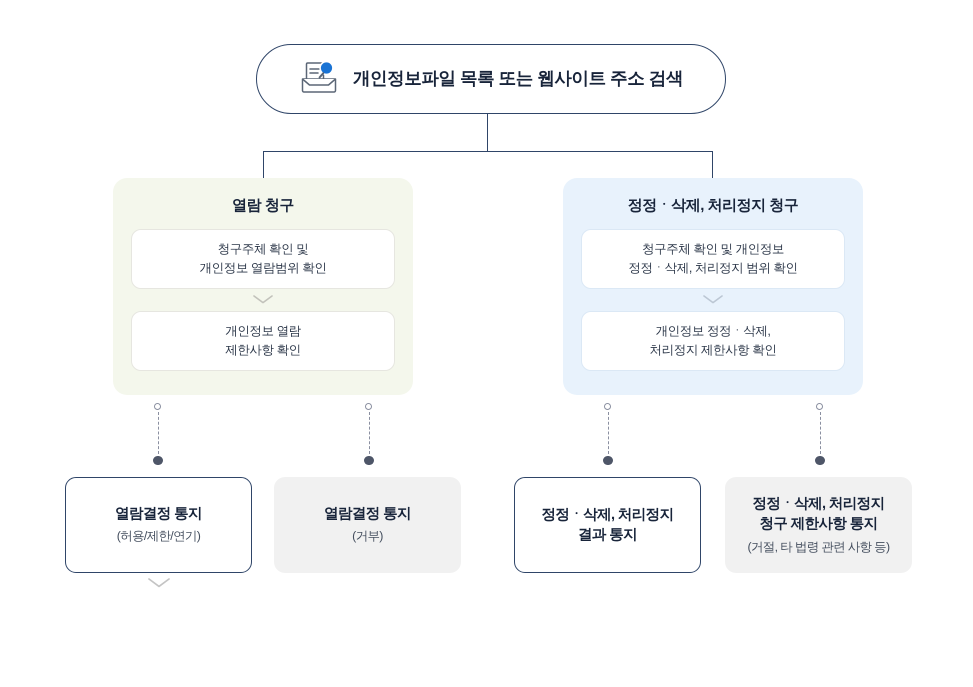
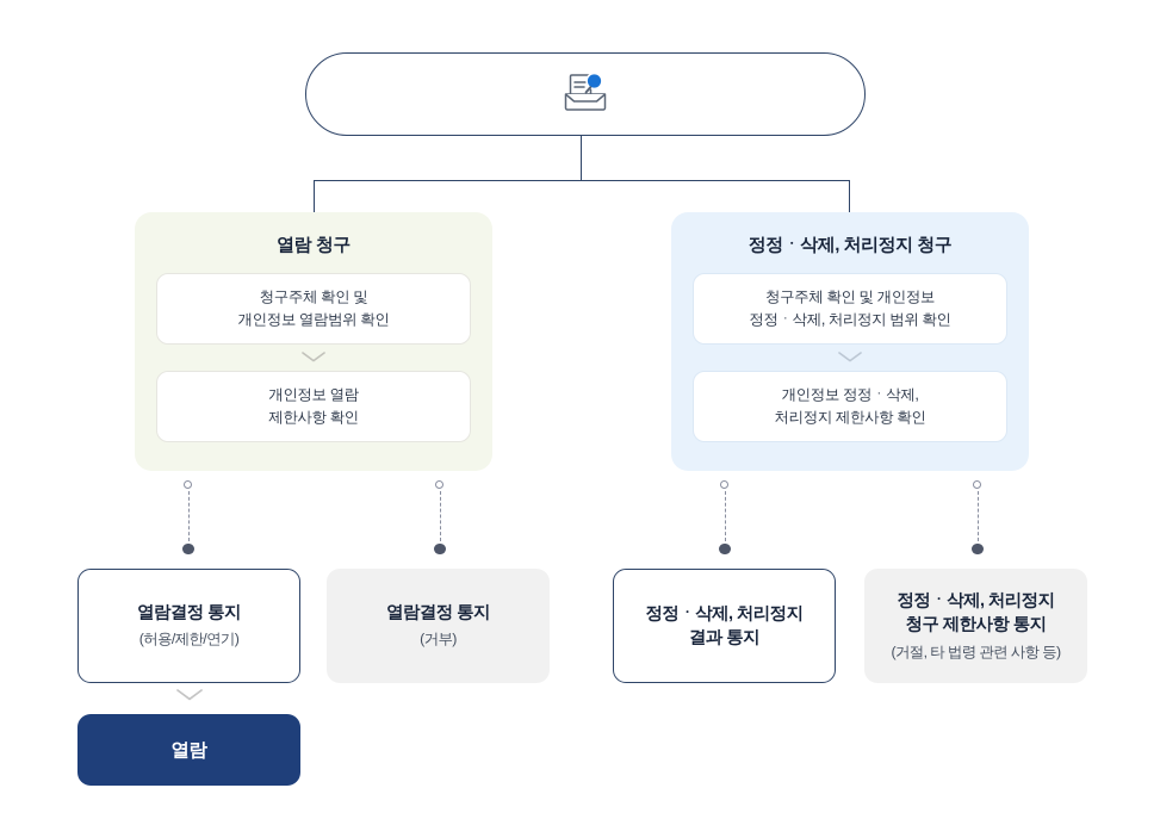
- 개인정보파일 목록 또는 웹사이트 주소 검색
  열람 청구
  청구주체 확인 및
  개인정보 열람범위 확인
  개인정보 열람
  제한사항 확인
  정정ㆍ삭제, 처리정지 청구
  청구주체 확인 및 개인정보
  정정ㆍ삭제, 처리정지 범위 확인
  개인정보 정정ㆍ삭제,
  처리정지 제한사항 확인
  열람결정 통지
  (허용/제한/연기)
  열람결정 통지
  (거부)
  정정ㆍ삭제, 처리정지
  결과 통지
  정정ㆍ삭제, 처리정지
  청구 제한사항 통지
  (거절, 타 법령 관련 사항 등)
+ 열람
